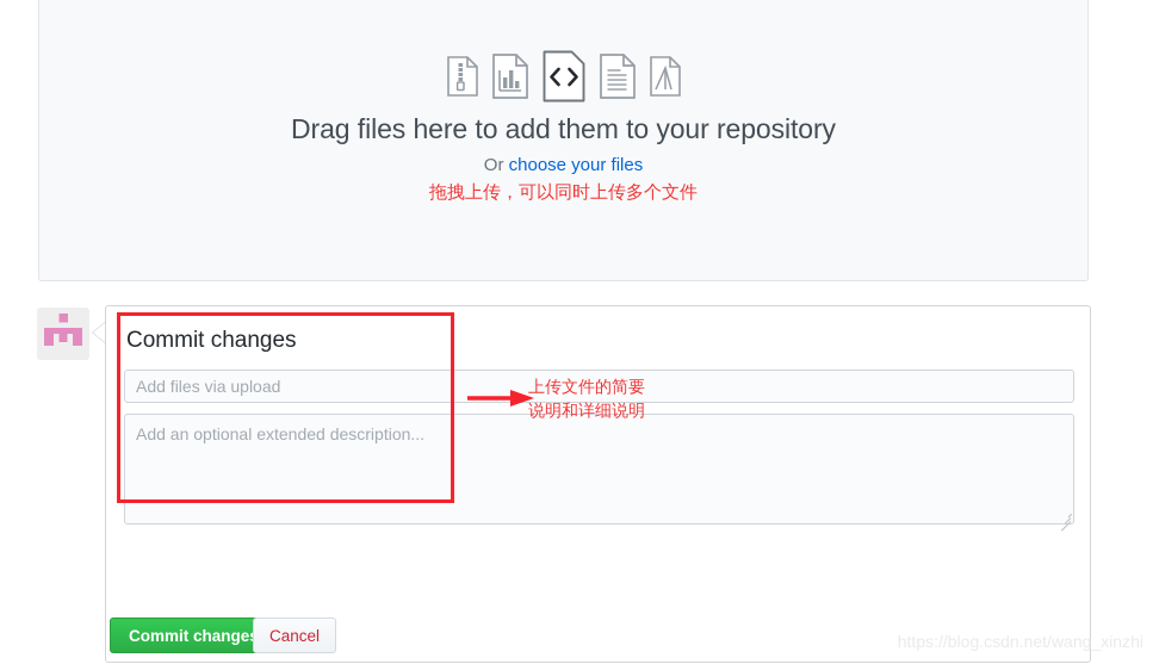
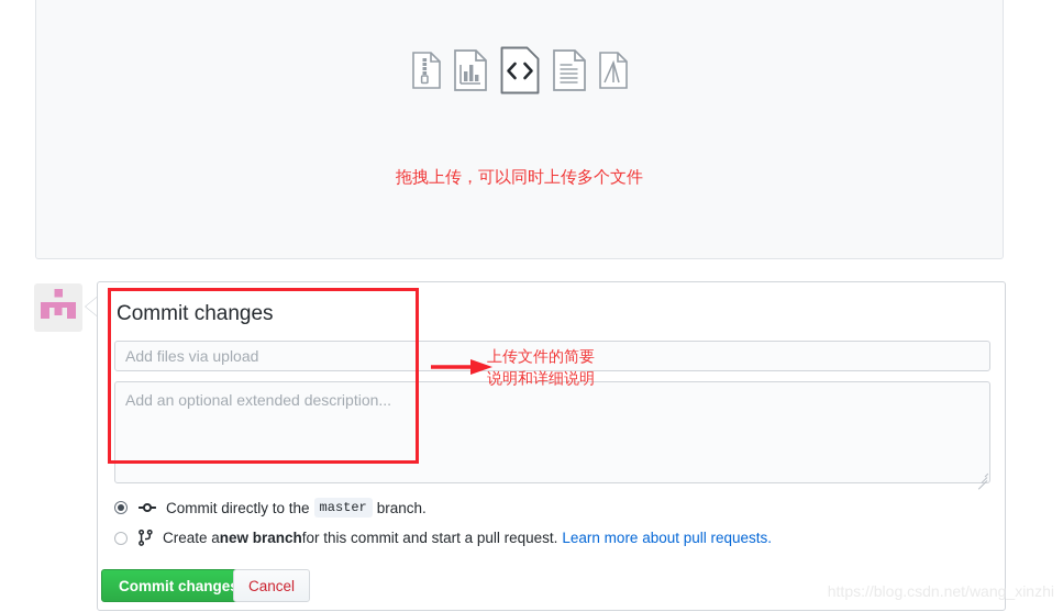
- Drag files here to add them to your repository
- Or choose your files
  拖拽上传，可以同时上传多个文件
  Commit changes
  Add files via upload
  Add an optional extended description...
+ Commit directly to the
+ master
+ branch.
+ Create a
+ new branch
+ for this commit and start a pull request.
+ Learn more about pull requests.
  Commit change
  Cancel
  上传文件的简要
  说明和详细说明
  https://blog.csdn.net/wang_xinzhi
